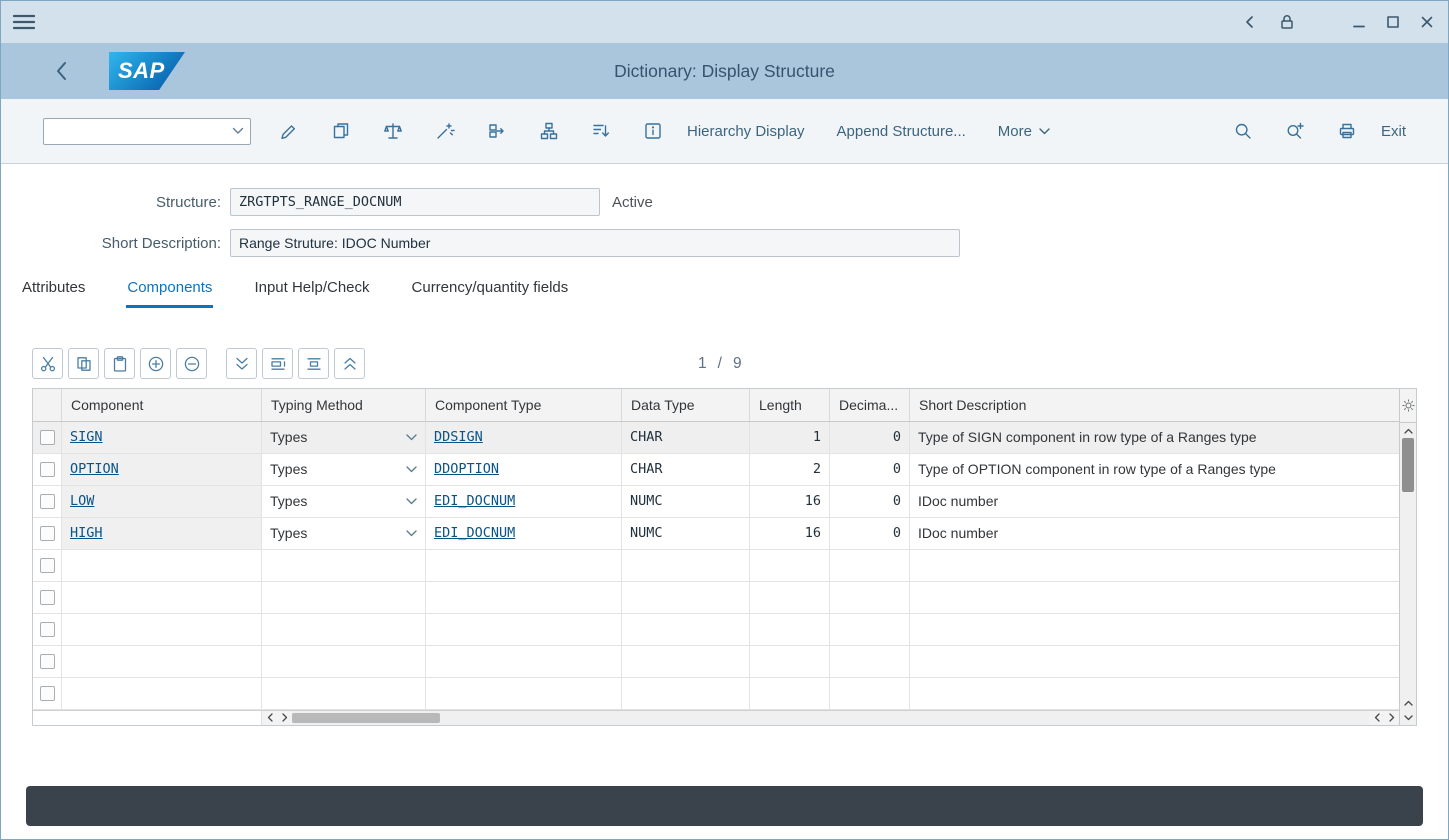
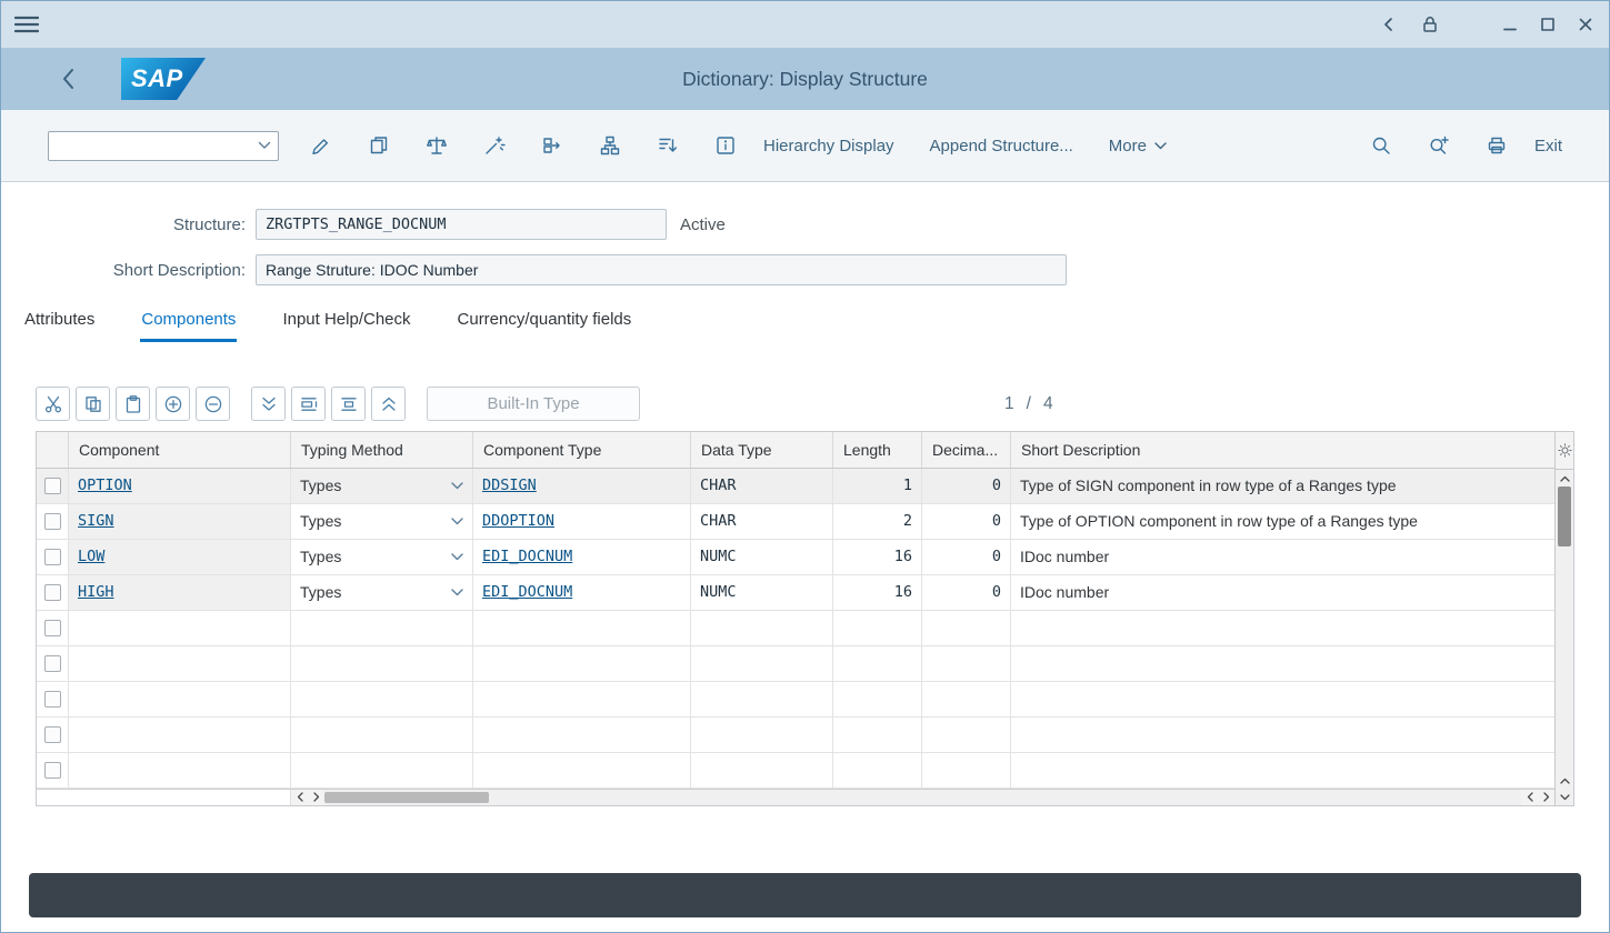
  SAP
  Dictionary: Display Structure
  Hierarchy Display
  Append Structure...
  More
  Exit
  Structure:
  ZRGTPTS_RANGE_DOCNUM
  Active
  Short Description:
  Range Struture: IDOC Number
  Attributes
  Components
  Input Help/Check
  Currency/quantity fields
+ Built-In Type
  1
  /
- 9
+ 4
  Component
  Typing Method
  Component Type
  Data Type
  Length
  Decima...
  Short Description
- SIGN
+ OPTION
  Types
  DDSIGN
  CHAR
  1
  0
  Type of SIGN component in row type of a Ranges type
- OPTION
+ SIGN
  Types
  DDOPTION
  CHAR
  2
  0
  Type of OPTION component in row type of a Ranges type
  LOW
  Types
  EDI_DOCNUM
  NUMC
  16
  0
  IDoc number
  HIGH
  Types
  EDI_DOCNUM
  NUMC
  16
  0
  IDoc number
